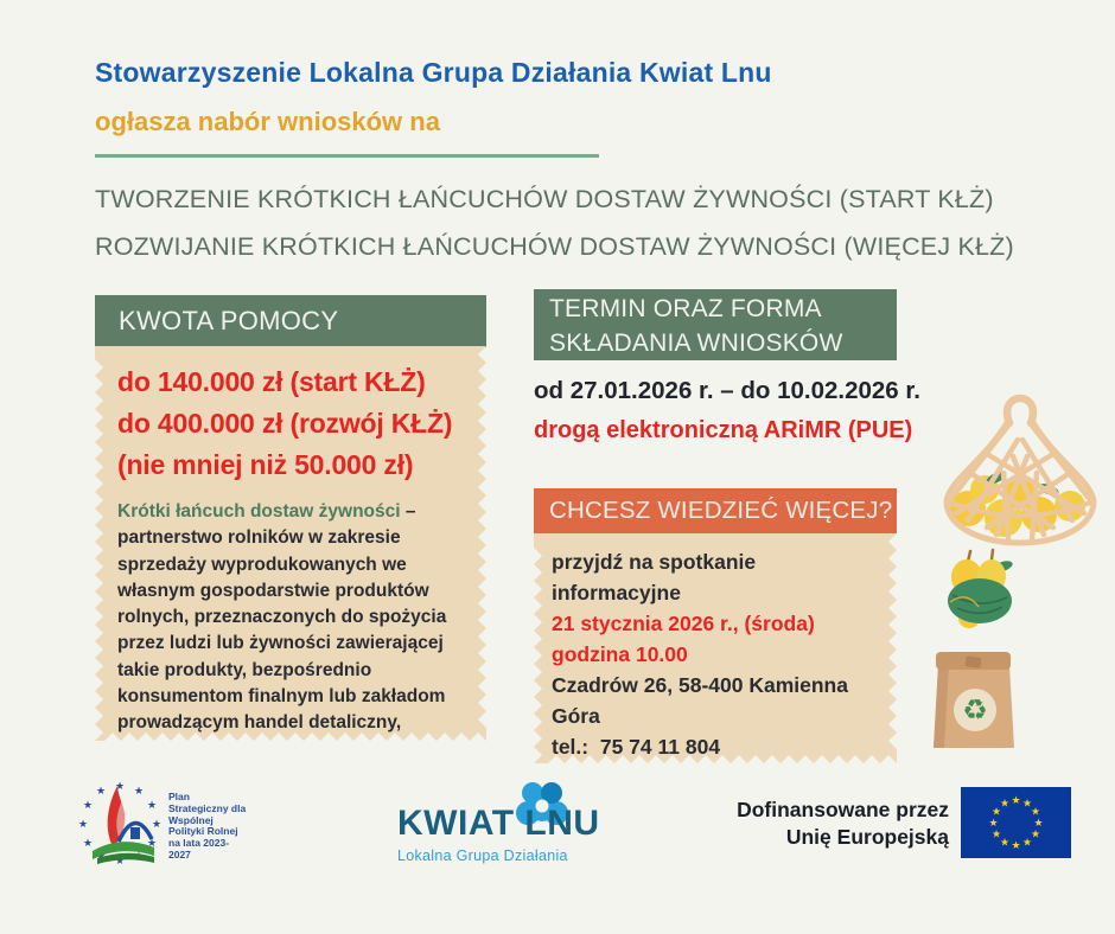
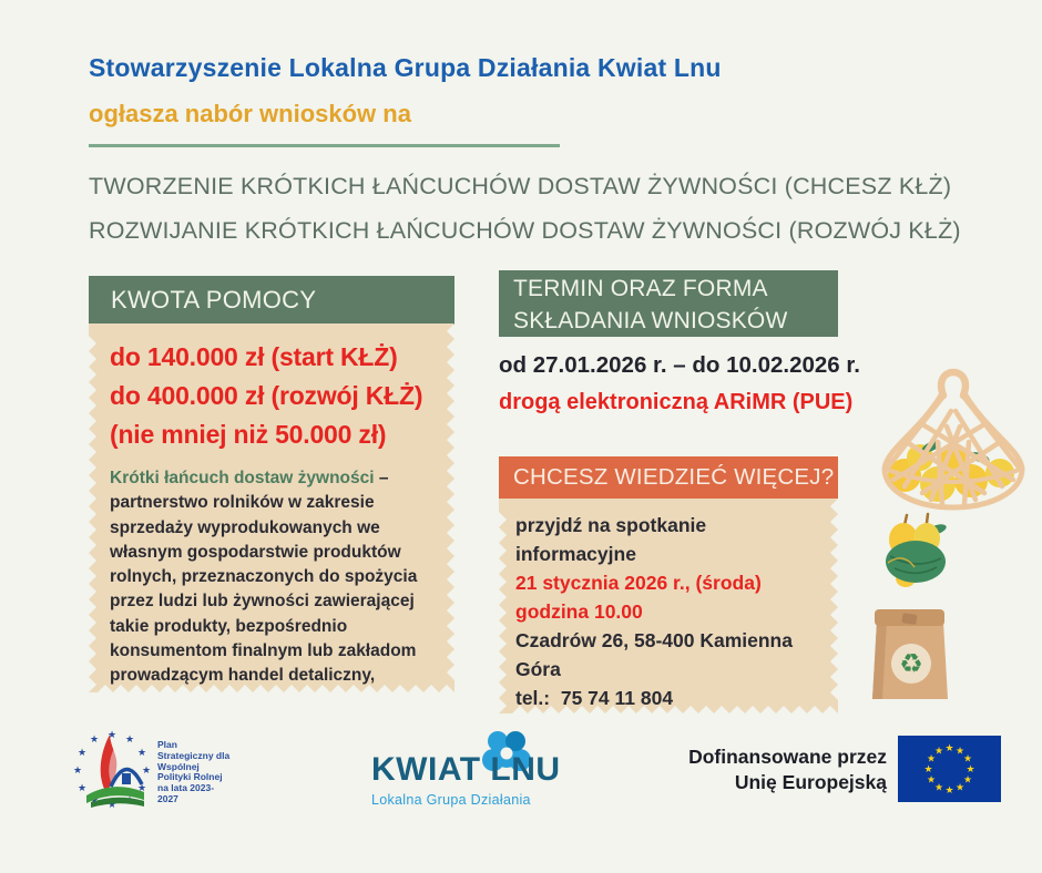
  Stowarzyszenie Lokalna Grupa Działania Kwiat Lnu
  ogłasza nabór wniosków na
- TWORZENIE KRÓTKICH ŁAŃCUCHÓW DOSTAW ŻYWNOŚCI (START KŁŻ)
+ TWORZENIE KRÓTKICH ŁAŃCUCHÓW DOSTAW ŻYWNOŚCI (CHCESZ KŁŻ)
- ROZWIJANIE KRÓTKICH ŁAŃCUCHÓW DOSTAW ŻYWNOŚCI (WIĘCEJ KŁŻ)
+ ROZWIJANIE KRÓTKICH ŁAŃCUCHÓW DOSTAW ŻYWNOŚCI (ROZWÓJ KŁŻ)
  KWOTA POMOCY
  do 140.000 zł (start KŁŻ)
  do 400.000 zł (rozwój KŁŻ)
  (nie mniej niż 50.000 zł)
  Krótki łańcuch dostaw żywności – partnerstwo rolników w zakresie sprzedaży wyprodukowanych we własnym gospodarstwie produktów rolnych, przeznaczonych do spożycia przez ludzi lub żywności zawierającej takie produkty, bezpośrednio konsumentom finalnym lub zakładom prowadzącym handel detaliczny,
  TERMIN ORAZ FORMA
  SKŁADANIA WNIOSKÓW
  od 27.01.2026 r. – do 10.02.2026 r.
  drogą elektroniczną ARiMR (PUE)
  CHCESZ WIEDZIEĆ WIĘCEJ?
  przyjdź na spotkanie informacyjne
  21 stycznia 2026 r., (środa)
  godzina 10.00
  Czadrów 26, 58-400 Kamienna Góra
  tel.: 75 74 11 804
  ♻
  ★
  ★
  ★
  ★
  ★
  ★
  ★
  ★
  ★
  ★
  ★
  Plan Strategiczny dla Wspólnej Polityki Rolnej na lata 2023-2027
  KWIAT LNU
  Lokalna Grupa Działania
  Dofinansowane przez
  Unię Europejską
  ★
  ★
  ★
  ★
  ★
  ★
  ★
  ★
  ★
  ★
  ★
  ★
